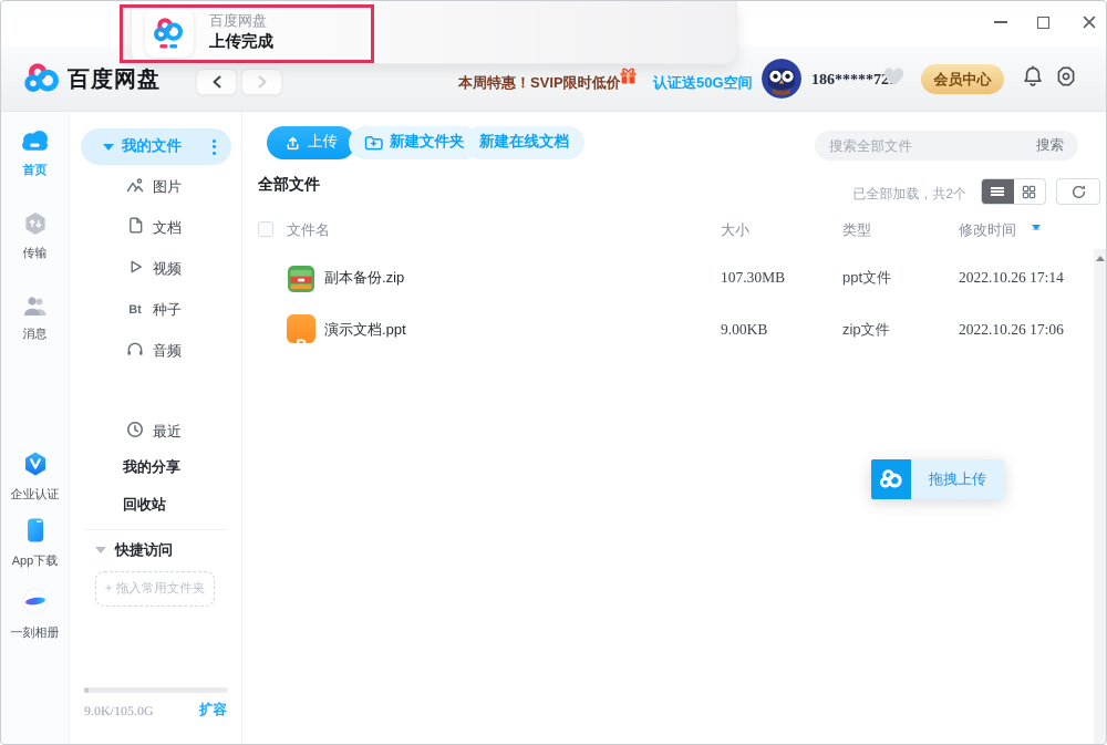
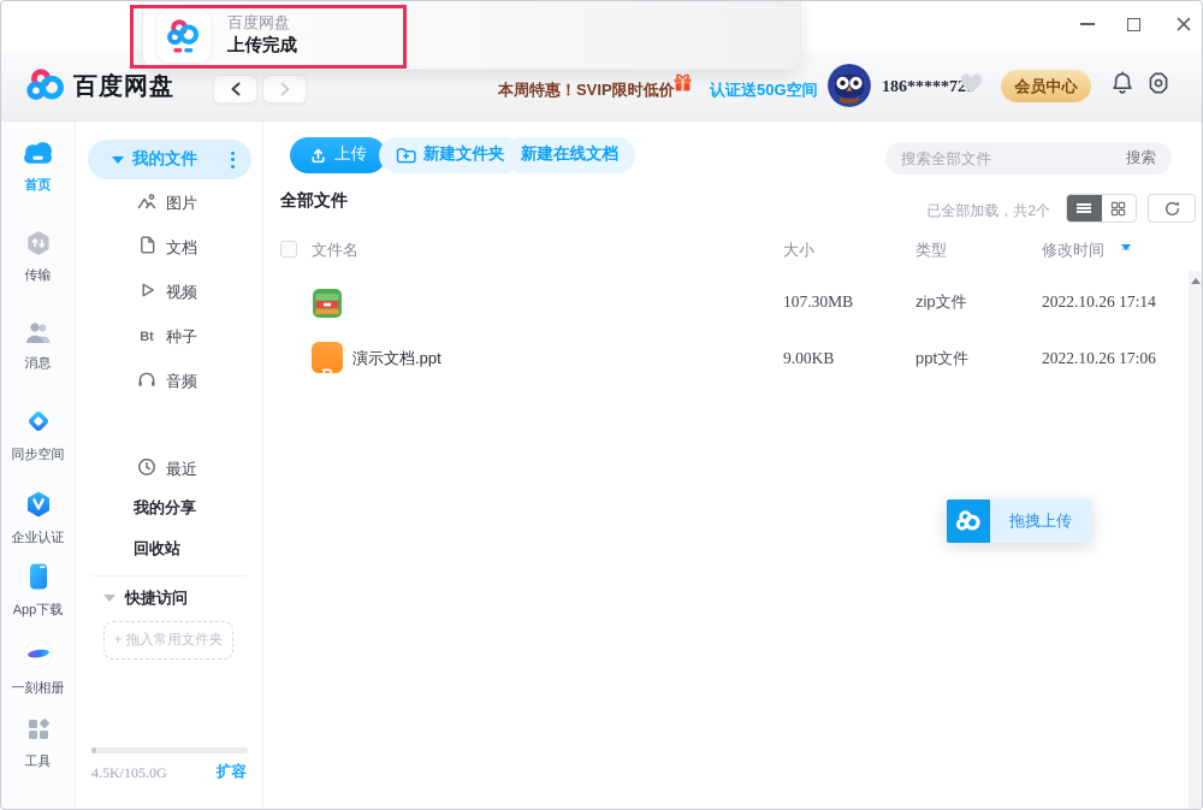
  百度网盘
  上传完成
  百度网盘
  本周特惠！SVIP限时低价
  认证送50G空间
  186*****72
  会员中心
  首页
  传输
  消息
+ 同步空间
  企业认证
  App下载
  一刻相册
+ 工具
  我的文件
  图片
  文档
  视频
  Bt
  种子
  音频
  最近
  我的分享
  回收站
  快捷访问
  + 拖入常用文件夹
- 9.0K/105.0G
+ 4.5K/105.0G
  扩容
  上传
  新建文件夹
  新建在线文档
  搜索全部文件
  搜索
  全部文件
  已全部加载，共2个
  文件名
  大小
  类型
  修改时间
- 副本备份.zip
  107.30MB
- ppt文件
+ zip文件
  2022.10.26 17:14
  P
  演示文档.ppt
  9.00KB
- zip文件
+ ppt文件
  2022.10.26 17:06
  拖拽上传
